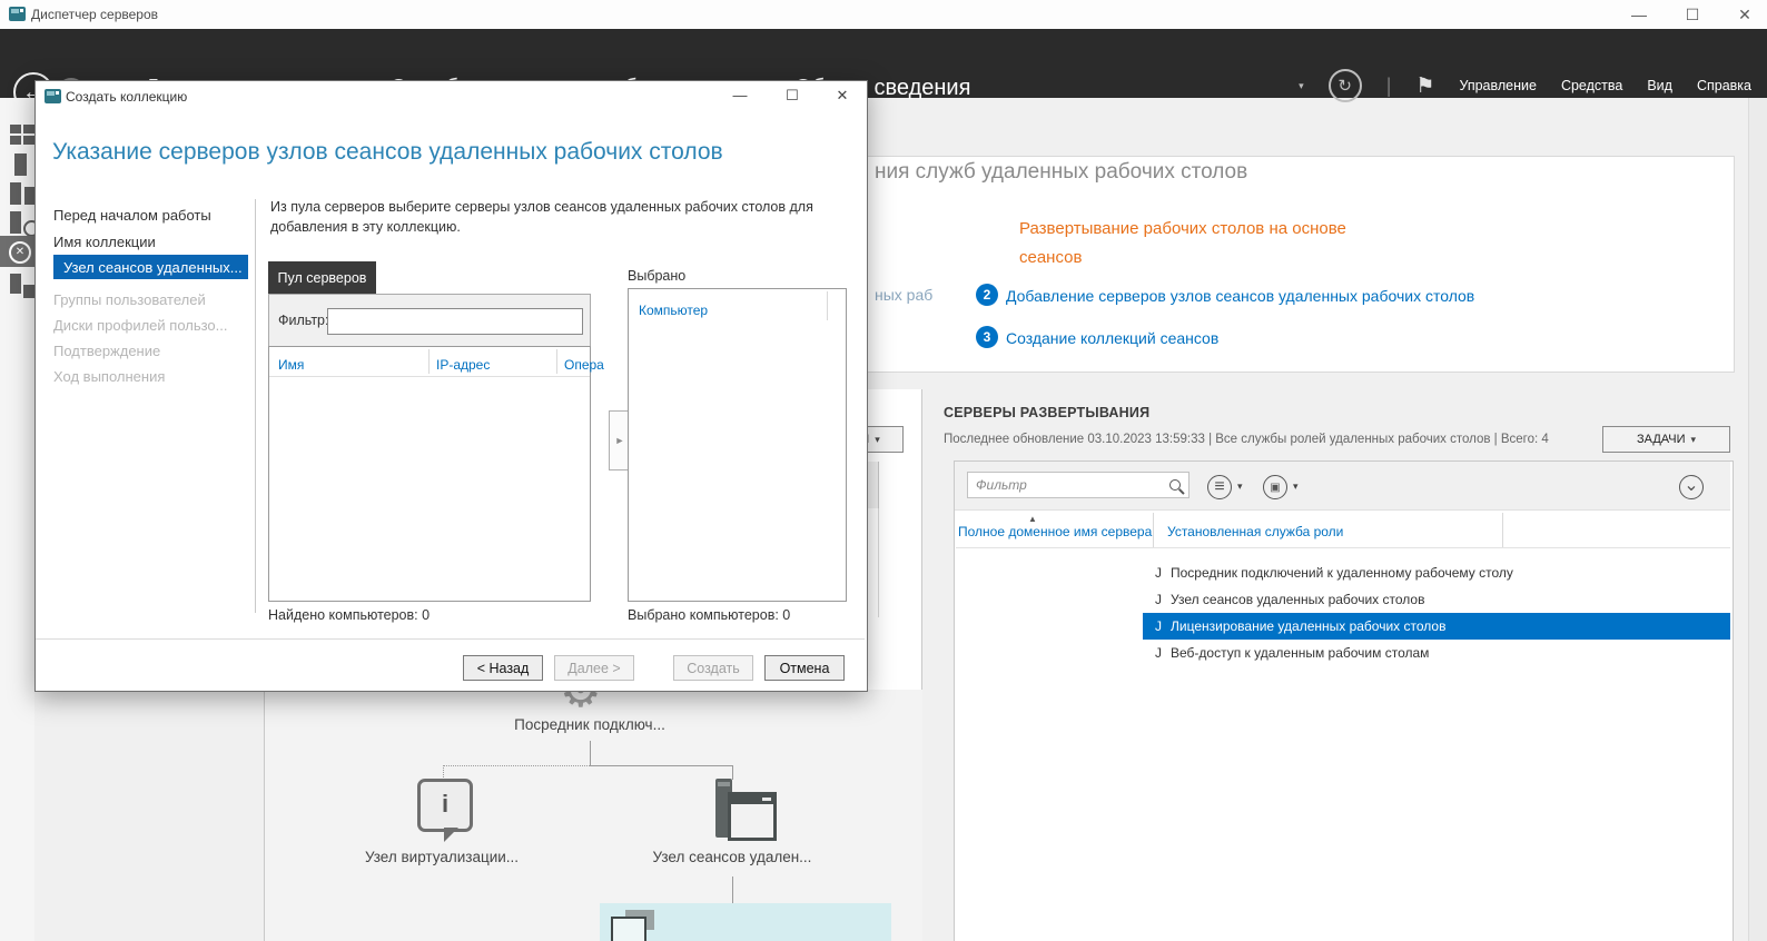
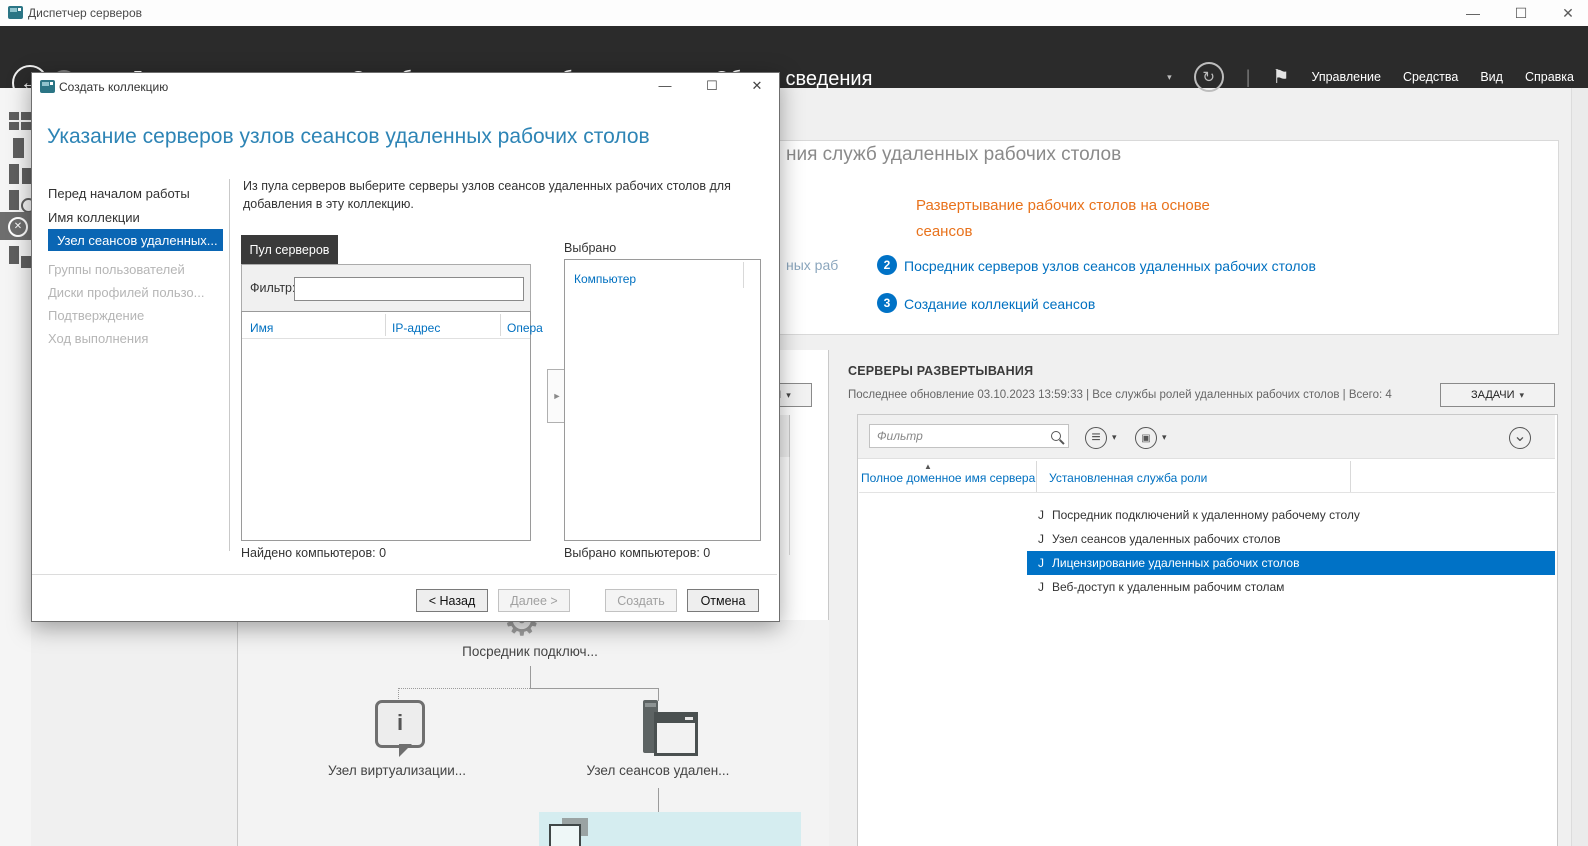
  Диспетчер серверов
  —
  ☐
  ✕
  ←
  ▾
  ↻
  |
  ⚑
  Управление
  Средства
  Вид
  Справка
  ✕
  ния служб удаленных рабочих столов
  Развертывание рабочих столов на основе
  сеансов
  ных раб
  2
- Добавление серверов узлов сеансов удаленных рабочих столов
+ Посредник серверов узлов сеансов удаленных рабочих столов
  3
  Создание коллекций сеансов
  ▾
  Посредник подключ...
  i
  Узел виртуализации...
  Узел сеансов удален...
  СЕРВЕРЫ РАЗВЕРТЫВАНИЯ
  Последнее обновление 03.10.2023 13:59:33 | Все службы ролей удаленных рабочих столов | Всего: 4
  ЗАДАЧИ
  ▾
  Фильтр
  ≡
  ▾
  ▣
  ▾
  ⌄
  ▲
  Полное доменное имя сервера
  Установленная служба роли
  J
  Посредник подключений к удаленному рабочему столу
  J
  Узел сеансов удаленных рабочих столов
  J
  Лицензирование удаленных рабочих столов
  J
  Веб-доступ к удаленным рабочим столам
  Создать коллекцию
  —
  ☐
  ✕
  Указание серверов узлов сеансов удаленных рабочих столов
  Перед началом работы
  Имя коллекции
  Узел сеансов удаленных...
  Группы пользователей
  Диски профилей пользо...
  Подтверждение
  Ход выполнения
  Из пула серверов выберите серверы узлов сеансов удаленных рабочих столов для добавления в эту коллекцию.
  Пул серверов
  Фильтр
  Имя
  IP-адрес
  Опера
  Найдено компьютеров: 0
  ►
  Выбрано
  Компьютер
  Выбрано компьютеров: 0
  < Назад
  Далее >
  Создать
  Отмена
